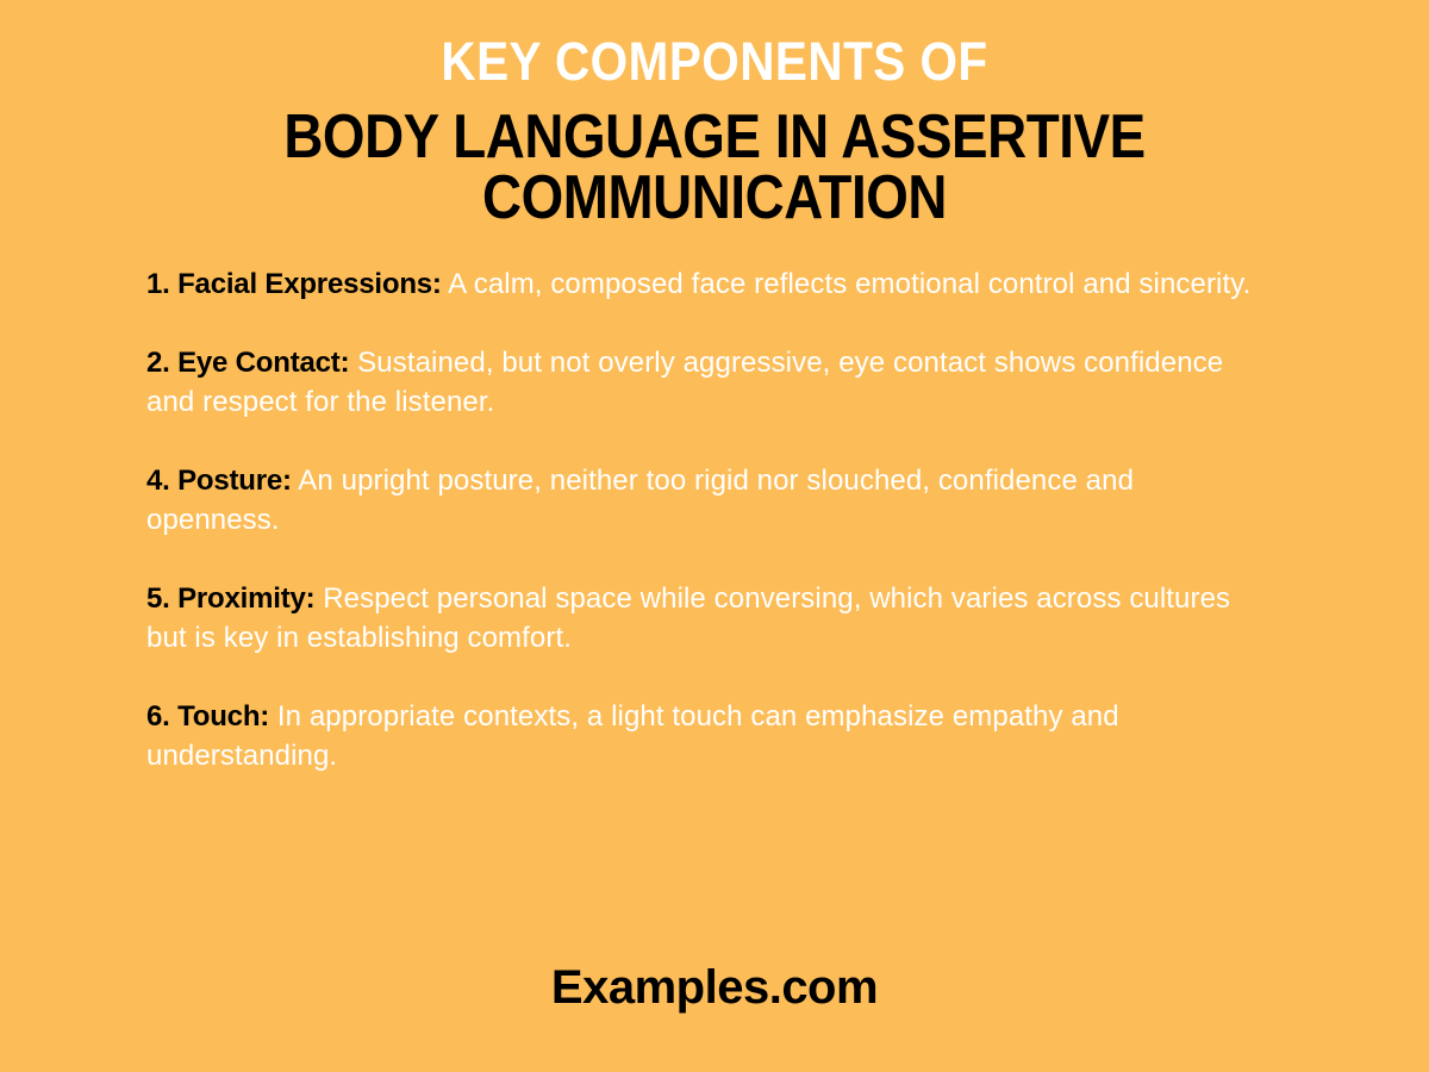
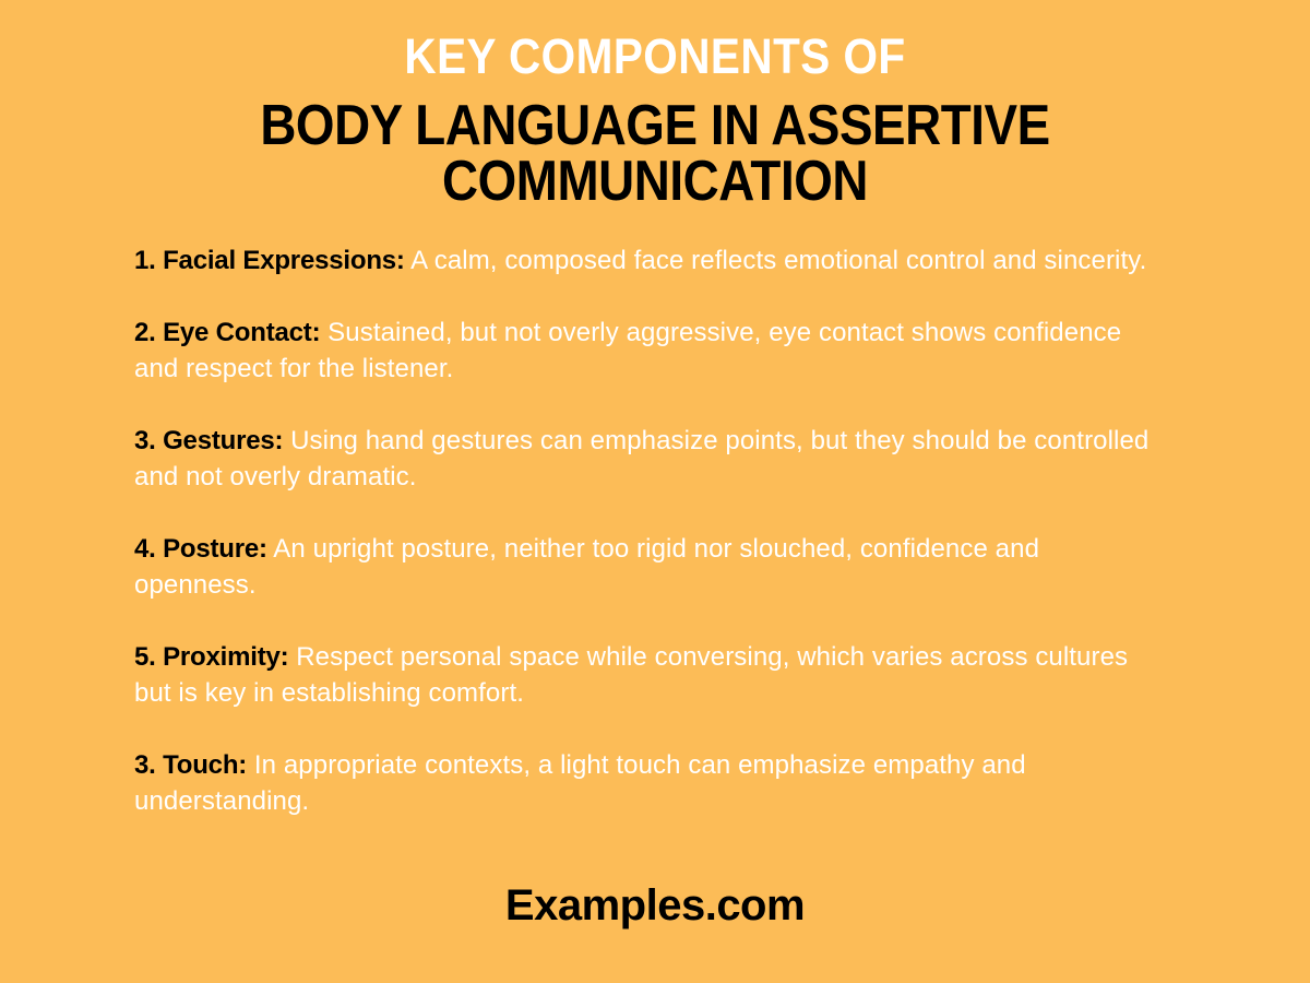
  KEY COMPONENTS OF
  BODY LANGUAGE IN ASSERTIVE COMMUNICATION
  1. Facial Expressions: A calm, composed face reflects emotional control and sincerity.
  2. Eye Contact: Sustained, but not overly aggressive, eye contact shows confidence and respect for the listener.
+ 3. Gestures: Using hand gestures can emphasize points, but they should be controlled and not overly dramatic.
  4. Posture: An upright posture, neither too rigid nor slouched, confidence and openness.
  5. Proximity: Respect personal space while conversing, which varies across cultures but is key in establishing comfort.
- 6. Touch: In appropriate contexts, a light touch can emphasize empathy and understanding.
+ 3. Touch: In appropriate contexts, a light touch can emphasize empathy and understanding.
  Examples.com
